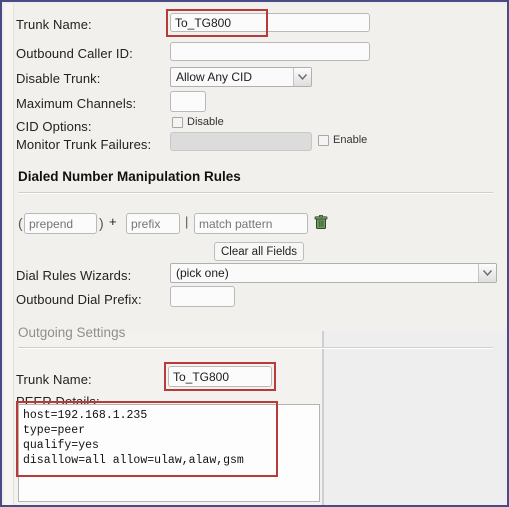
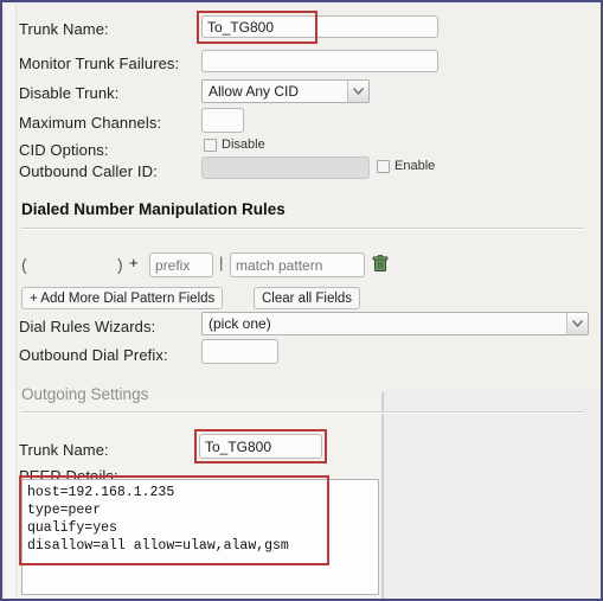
  Trunk Name:
  To_TG800
- Outbound Caller ID:
+ Monitor Trunk Failures:
  Disable Trunk:
  Allow Any CID
  Maximum Channels:
  CID Options:
  Disable
- Monitor Trunk Failures:
+ Outbound Caller ID:
  Enable
  Dialed Number Manipulation Rules
  (
- prepend
  )
  +
  prefix
  |
  match pattern
+ + Add More Dial Pattern Fields
  Clear all Fields
  Dial Rules Wizards:
  (pick one)
  Outbound Dial Prefix:
  Outgoing Settings
  Trunk Name:
  To_TG800
  PEER Details:
  host=192.168.1.235
  type=peer
  qualify=yes
  disallow=all allow=ulaw,alaw,gsm
